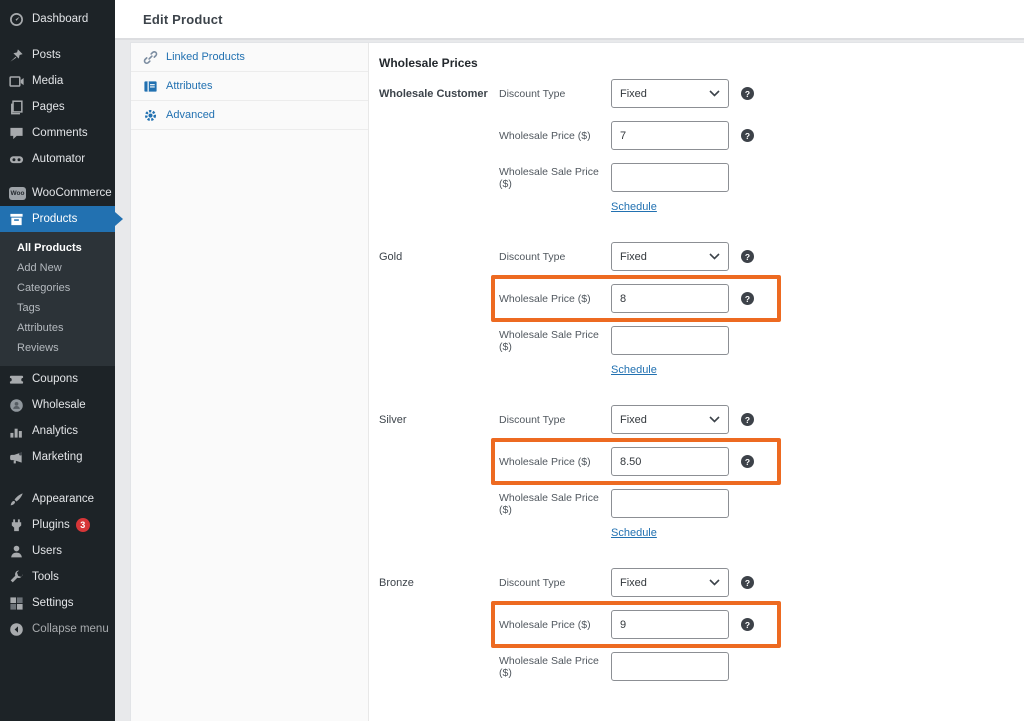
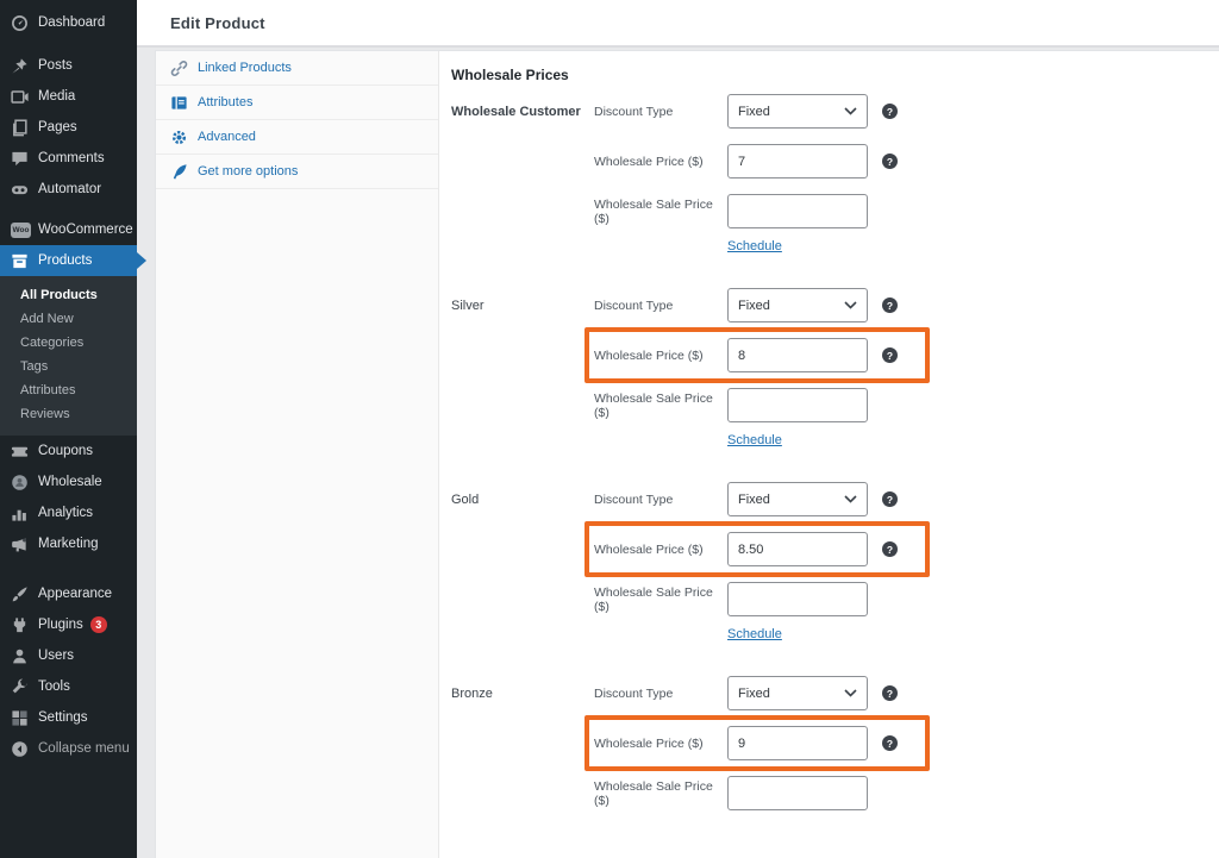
  Edit Product
  Dashboard
  Posts
  Media
  Pages
  Comments
  Automator
  WooCommerce
  Products
  All Products
  Add New
  Categories
  Tags
  Attributes
  Reviews
  Coupons
  Wholesale
  Analytics
  Marketing
  Appearance
  Plugins
  3
  Users
  Tools
  Settings
  Collapse menu
  Linked Products
  Attributes
  Advanced
+ Get more options
  Wholesale Prices
  Wholesale Customer
  Discount Type
  Fixed
  ?
  Wholesale Price ($)
  7
  ?
  Wholesale Sale Price ($)
  Schedule
- Gold
+ Silver
  Discount Type
  Fixed
  ?
  Wholesale Price ($)
  8
  ?
  Wholesale Sale Price ($)
  Schedule
- Silver
+ Gold
  Discount Type
  Fixed
  ?
  Wholesale Price ($)
  8.50
  ?
  Wholesale Sale Price ($)
  Schedule
  Bronze
  Discount Type
  Fixed
  ?
  Wholesale Price ($)
  9
  ?
  Wholesale Sale Price ($)
